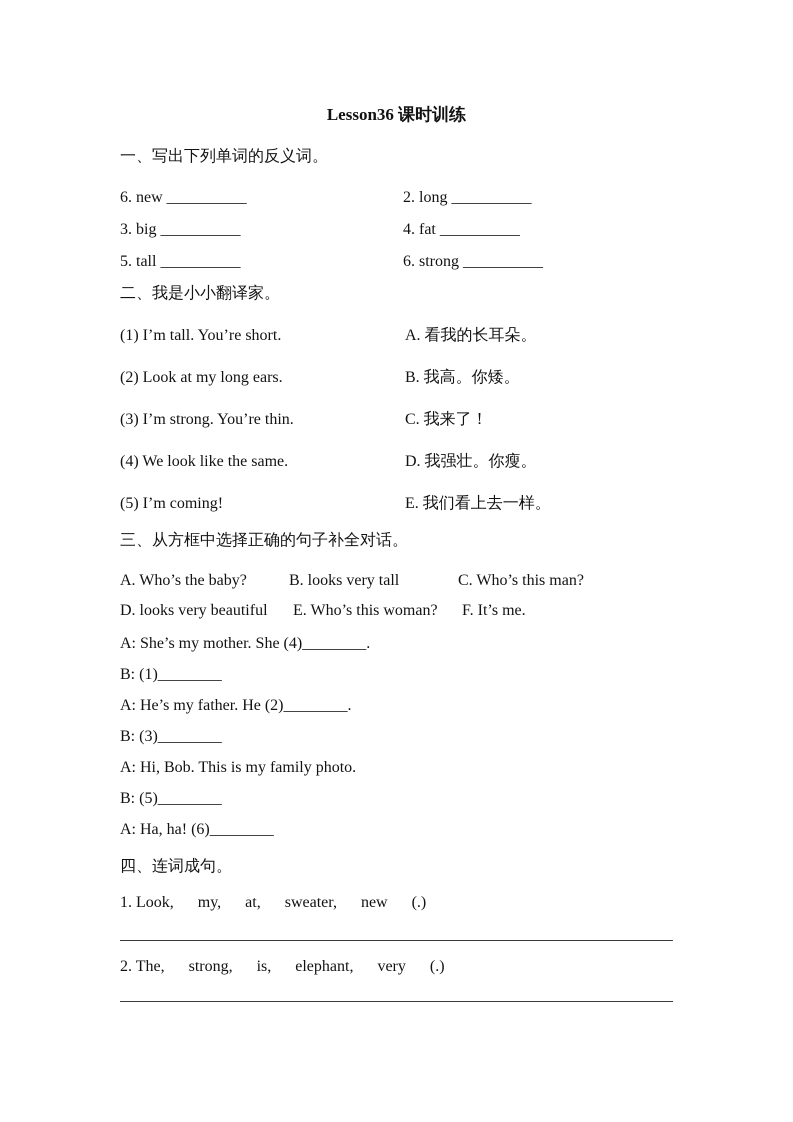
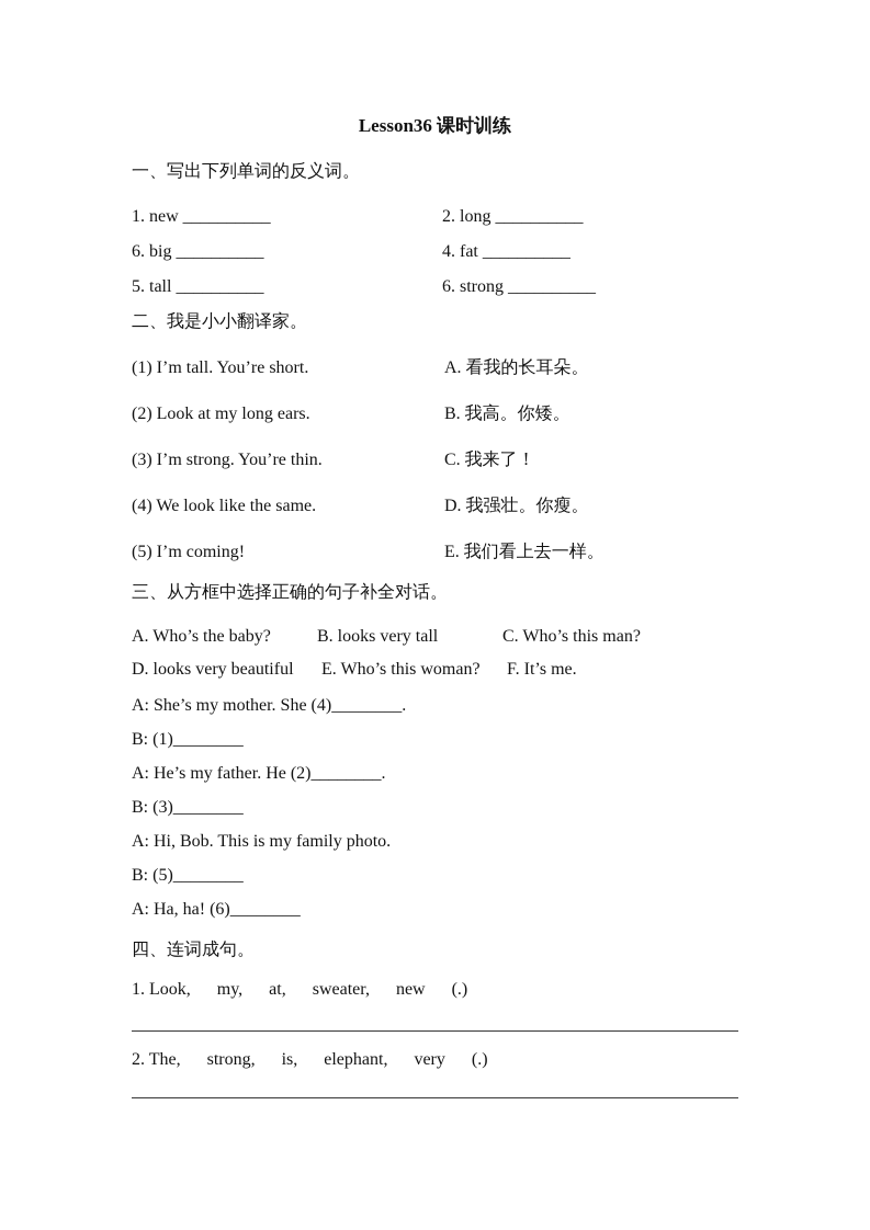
  Lesson36 课时训练
  一、写出下列单词的反义词。
- 6. new __________
+ 1. new __________
  2. long __________
- 3. big __________
+ 6. big __________
  4. fat __________
  5. tall __________
  6. strong __________
  二、我是小小翻译家。
  (1) I’m tall. You’re short.
  A. 看我的长耳朵。
  (2) Look at my long ears.
  B. 我高。你矮。
  (3) I’m strong. You’re thin.
  C. 我来了！
  (4) We look like the same.
  D. 我强壮。你瘦。
  (5) I’m coming!
  E. 我们看上去一样。
  三、从方框中选择正确的句子补全对话。
  A. Who’s the baby?
  B. looks very tall
  C. Who’s this man?
  D. looks very beautiful
  E. Who’s this woman?
  F. It’s me.
  A: She’s my mother. She (4)________.
  B: (1)________
  A: He’s my father. He (2)________.
  B: (3)________
  A: Hi, Bob. This is my family photo.
  B: (5)________
  A: Ha, ha! (6)________
  四、连词成句。
  1. Look, my, at, sweater, new (.)
  2. The, strong, is, elephant, very (.)
